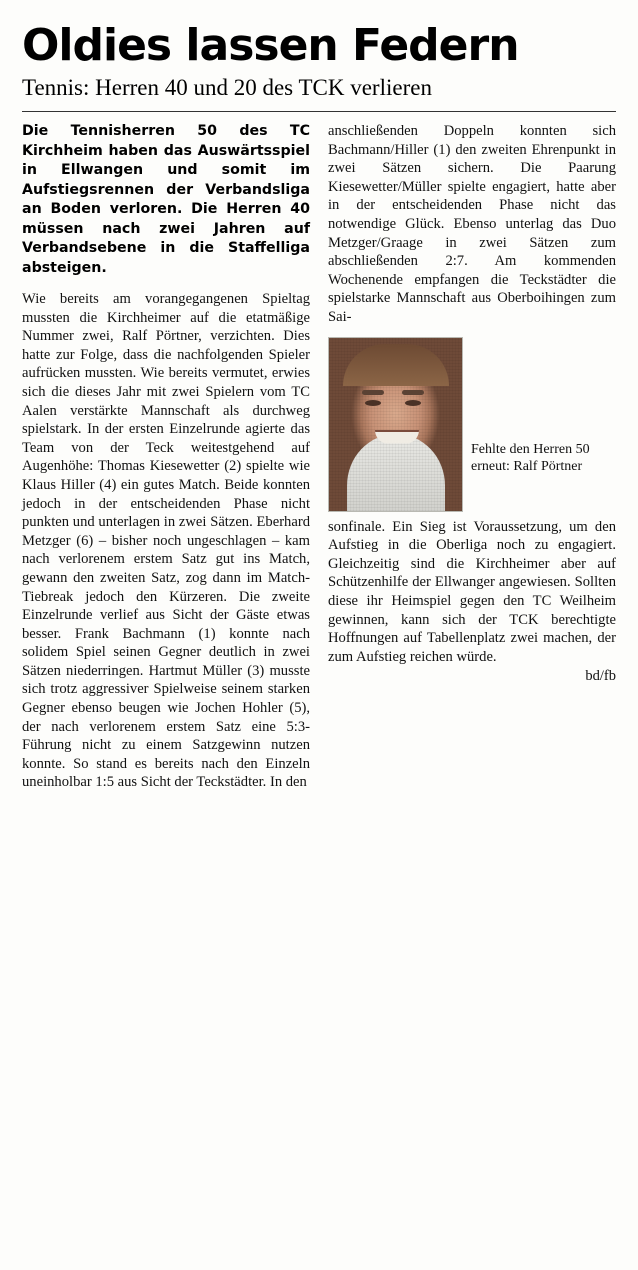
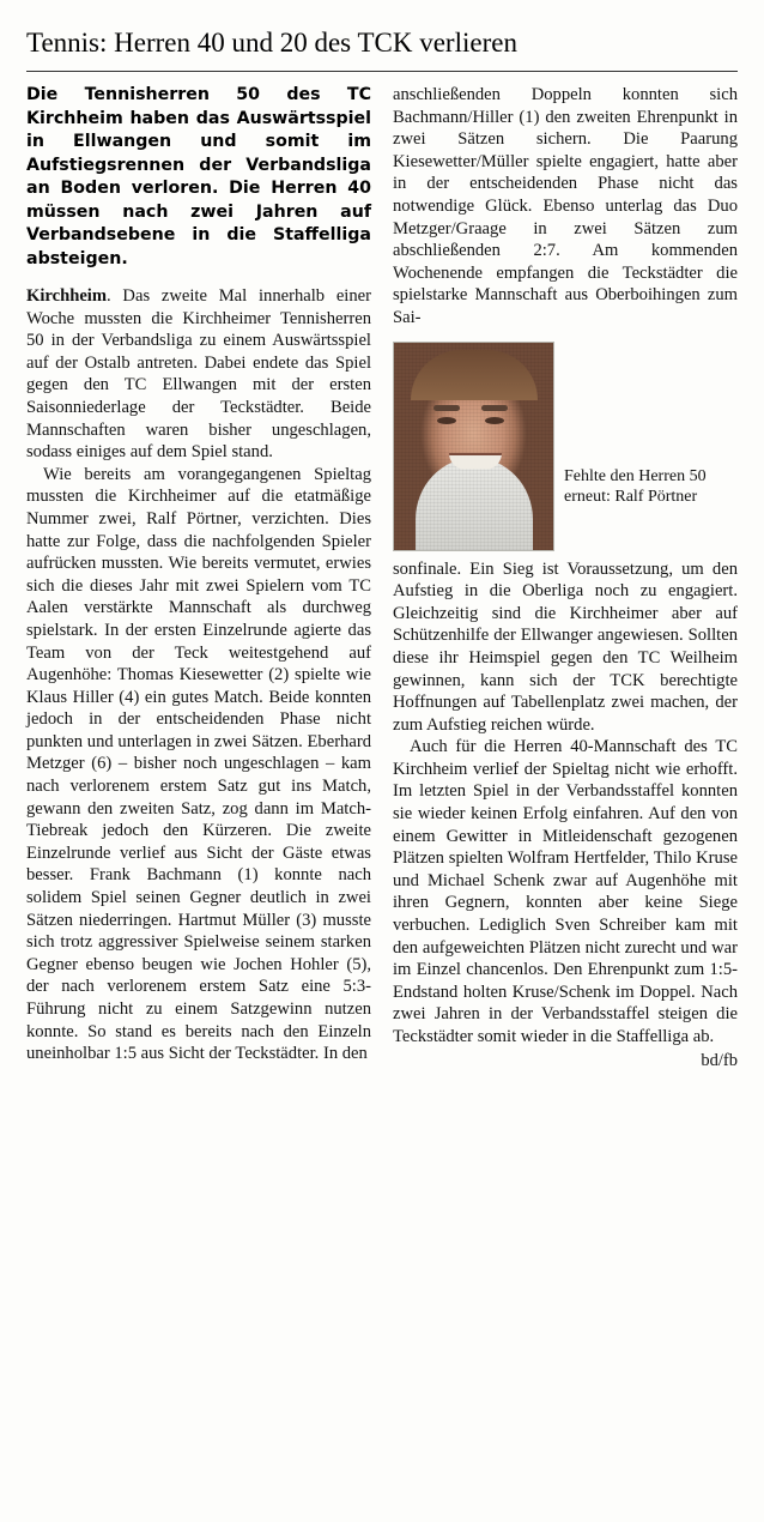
- Oldies lassen Federn
  Tennis: Herren 40 und 20 des TCK verlieren
  Die Tennisherren 50 des TC Kirchheim haben das Auswärtsspiel in Ellwangen und somit im Aufstiegsrennen der Verbandsliga an Boden verloren. Die Herren 40 müssen nach zwei Jahren auf Verbandsebene in die Staffelliga absteigen.
+ Kirchheim. Das zweite Mal innerhalb einer Woche mussten die Kirchheimer Tennisherren 50 in der Verbandsliga zu einem Auswärtsspiel auf der Ostalb antreten. Dabei endete das Spiel gegen den TC Ellwangen mit der ersten Saisonniederlage der Teckstädter. Beide Mannschaften waren bisher ungeschlagen, sodass einiges auf dem Spiel stand.
  Wie bereits am vorangegangenen Spieltag mussten die Kirchheimer auf die etatmäßige Nummer zwei, Ralf Pörtner, verzichten. Dies hatte zur Folge, dass die nachfolgenden Spieler aufrücken mussten. Wie bereits vermutet, erwies sich die dieses Jahr mit zwei Spielern vom TC Aalen verstärkte Mannschaft als durchweg spielstark. In der ersten Einzelrunde agierte das Team von der Teck weitestgehend auf Augenhöhe: Thomas Kiesewetter (2) spielte wie Klaus Hiller (4) ein gutes Match. Beide konnten jedoch in der entscheidenden Phase nicht punkten und unterlagen in zwei Sätzen. Eberhard Metzger (6) – bisher noch ungeschlagen – kam nach verlorenem erstem Satz gut ins Match, gewann den zweiten Satz, zog dann im Match-Tiebreak jedoch den Kürzeren. Die zweite Einzelrunde verlief aus Sicht der Gäste etwas besser. Frank Bachmann (1) konnte nach solidem Spiel seinen Gegner deutlich in zwei Sätzen niederringen. Hartmut Müller (3) musste sich trotz aggressiver Spielweise seinem starken Gegner ebenso beugen wie Jochen Hohler (5), der nach verlorenem erstem Satz eine 5:3-Führung nicht zu einem Satzgewinn nutzen konnte. So stand es bereits nach den Einzeln uneinholbar 1:5 aus Sicht der Teckstädter. In den
  anschließenden Doppeln konnten sich Bachmann/Hiller (1) den zweiten Ehrenpunkt in zwei Sätzen sichern. Die Paarung Kiesewetter/Müller spielte engagiert, hatte aber in der entscheidenden Phase nicht das notwendige Glück. Ebenso unterlag das Duo Metzger/Graage in zwei Sätzen zum abschließenden 2:7. Am kommenden Wochenende empfangen die Teckstädter die spielstarke Mannschaft aus Oberboihingen zum Sai-
  Fehlte den Herren 50 erneut: Ralf Pörtner
  sonfinale. Ein Sieg ist Voraussetzung, um den Aufstieg in die Oberliga noch zu engagiert. Gleichzeitig sind die Kirchheimer aber auf Schützenhilfe der Ellwanger angewiesen. Sollten diese ihr Heimspiel gegen den TC Weilheim gewinnen, kann sich der TCK berechtigte Hoffnungen auf Tabellenplatz zwei machen, der zum Aufstieg reichen würde.
+ Auch für die Herren 40-Mannschaft des TC Kirchheim verlief der Spieltag nicht wie erhofft. Im letzten Spiel in der Verbandsstaffel konnten sie wieder keinen Erfolg einfahren. Auf den von einem Gewitter in Mitleidenschaft gezogenen Plätzen spielten Wolfram Hertfelder, Thilo Kruse und Michael Schenk zwar auf Augenhöhe mit ihren Gegnern, konnten aber keine Siege verbuchen. Lediglich Sven Schreiber kam mit den aufgeweichten Plätzen nicht zurecht und war im Einzel chancenlos. Den Ehrenpunkt zum 1:5-Endstand holten Kruse/Schenk im Doppel. Nach zwei Jahren in der Verbandsstaffel steigen die Teckstädter somit wieder in die Staffelliga ab.
  bd/fb
